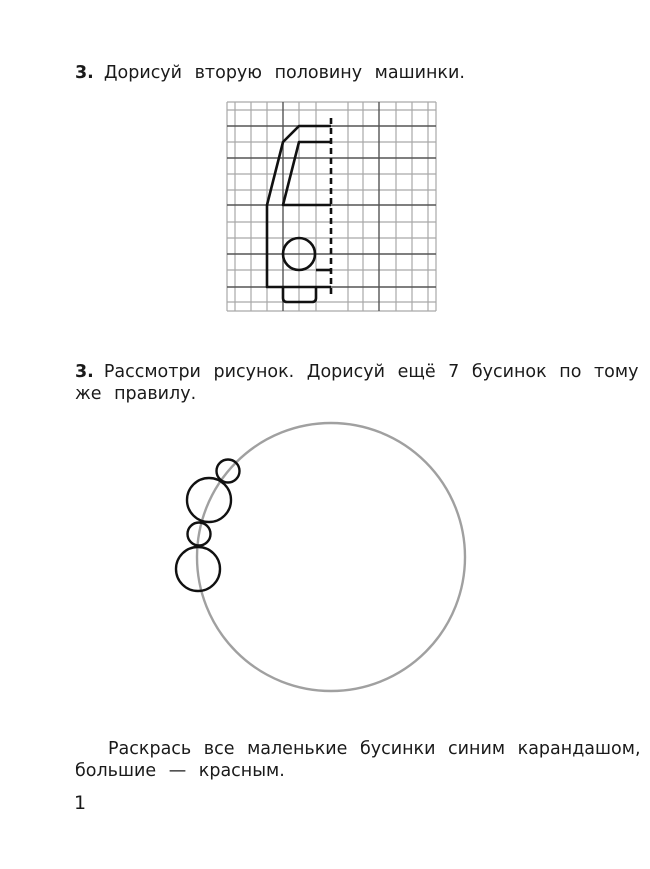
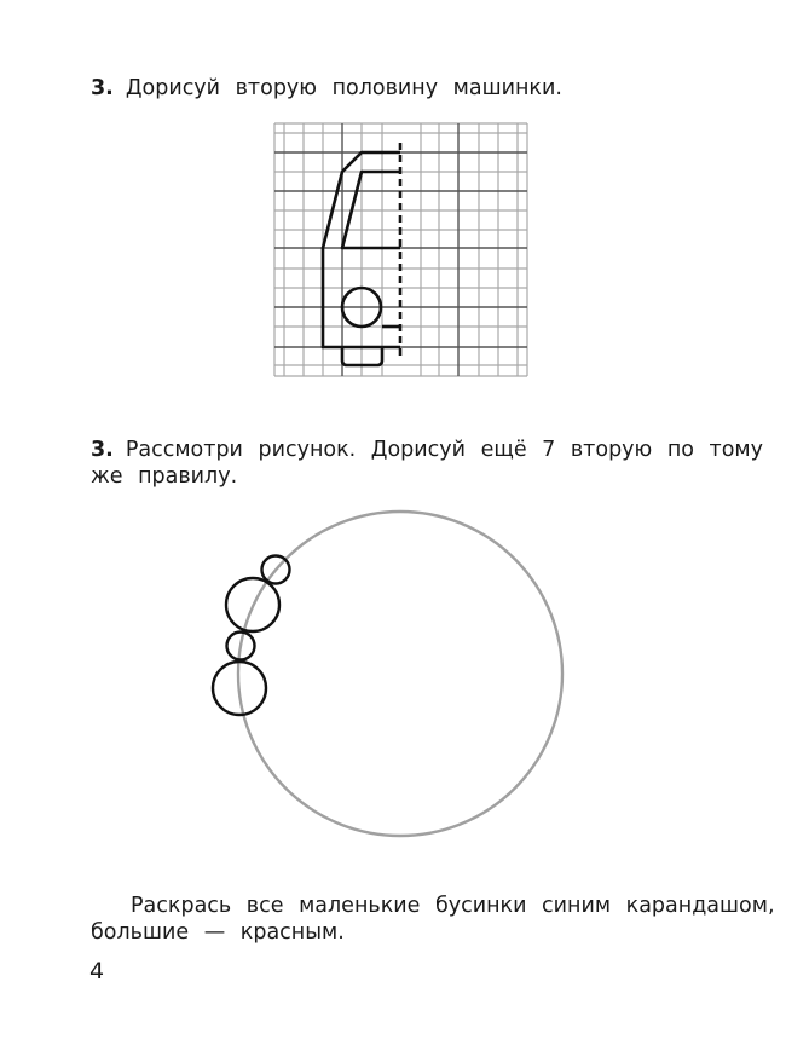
  3. Дорисуй вторую половину машинки.
- 3. Рассмотри рисунок. Дорисуй ещё 7 бусинок по тому
+ 3. Рассмотри рисунок. Дорисуй ещё 7 вторую по тому
  же правилу.
  Раскрась все маленькие бусинки синим карандашом,
  большие — красным.
- 1
+ 4
